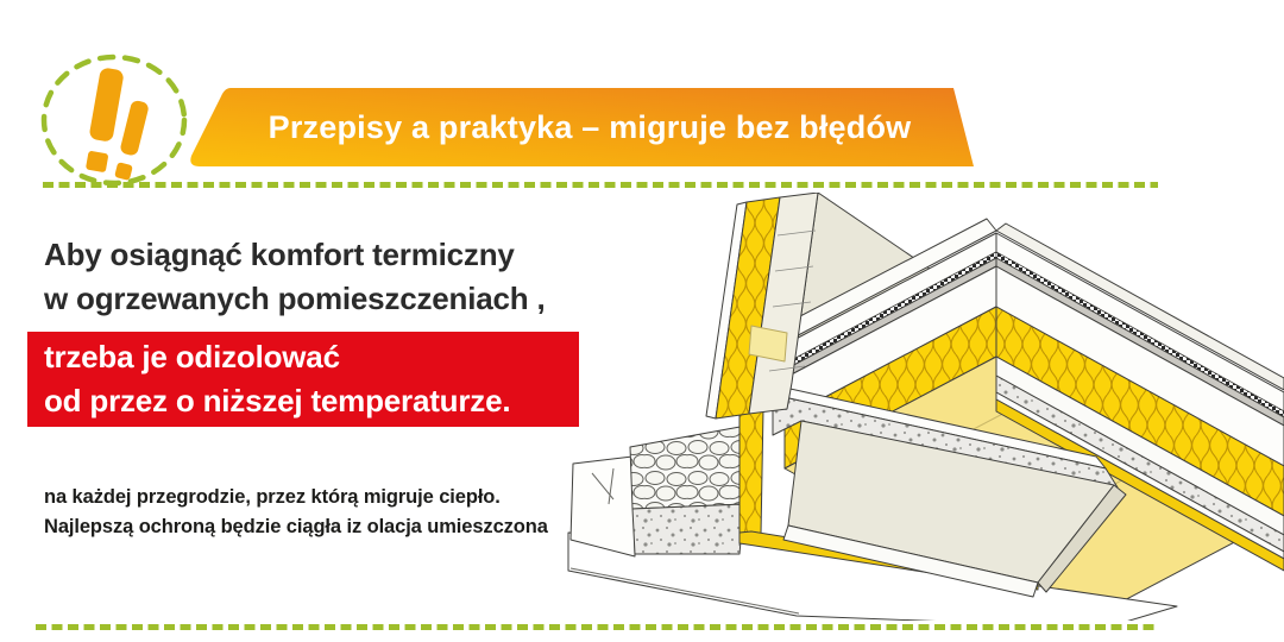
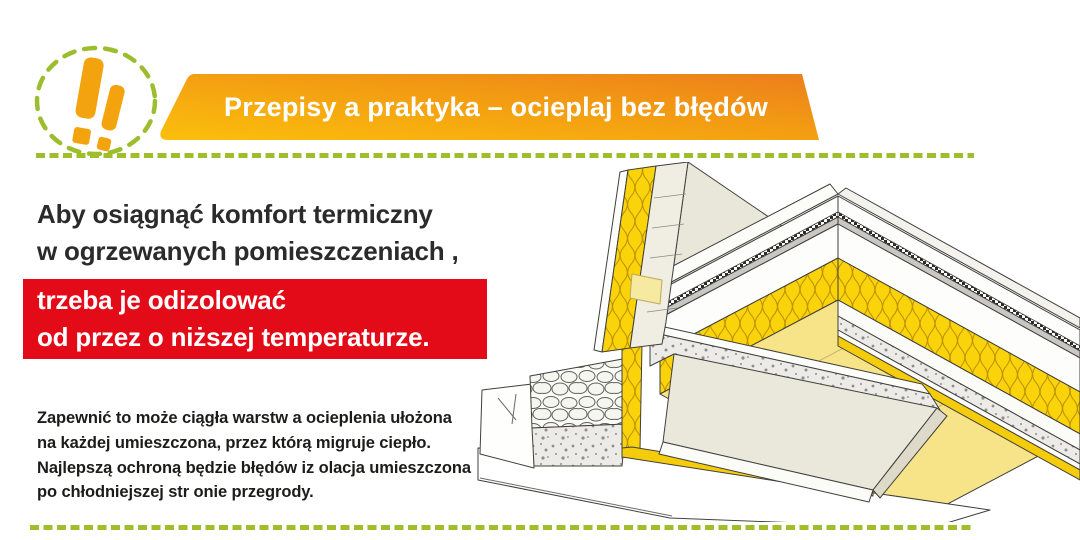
- Przepisy a praktyka – migruje bez błędów
+ Przepisy a praktyka – ocieplaj bez błędów
  Aby osiągnąć komfort termiczny
  w ogrzewanych pomieszczeniach ,
  trzeba je odizolować
  od przez o niższej temperaturze.
+ Zapewnić to może ciągła warstw a ocieplenia ułożona
- na każdej przegrodzie, przez którą migruje ciepło.
+ na każdej umieszczona, przez którą migruje ciepło.
- Najlepszą ochroną będzie ciągła iz olacja umieszczona
+ Najlepszą ochroną będzie błędów iz olacja umieszczona
+ po chłodniejszej str onie przegrody.
